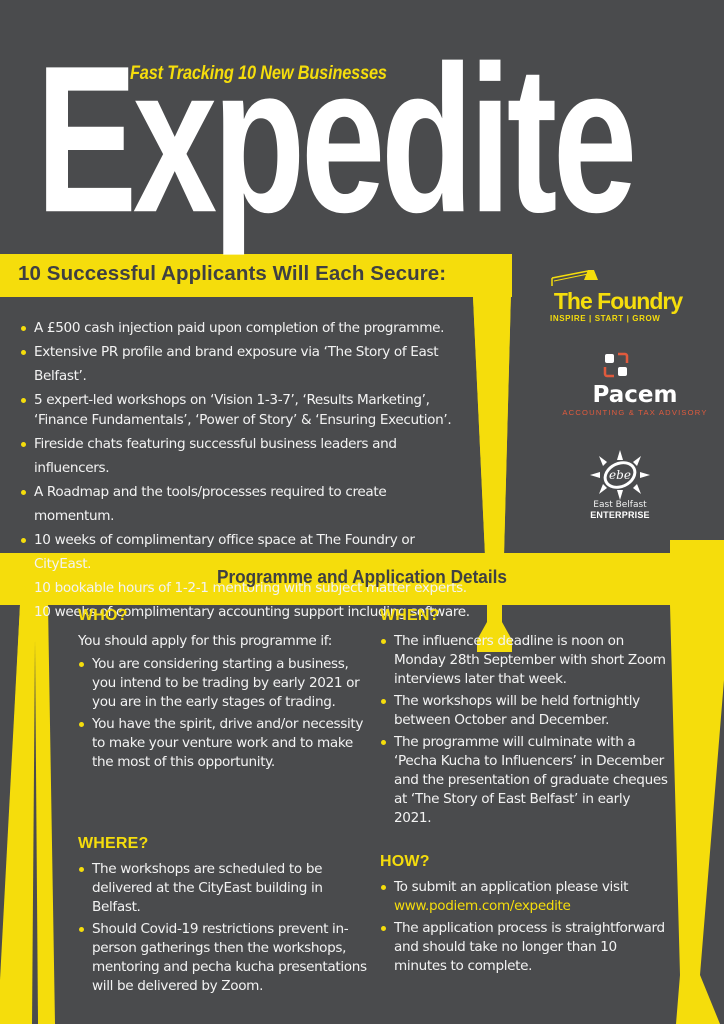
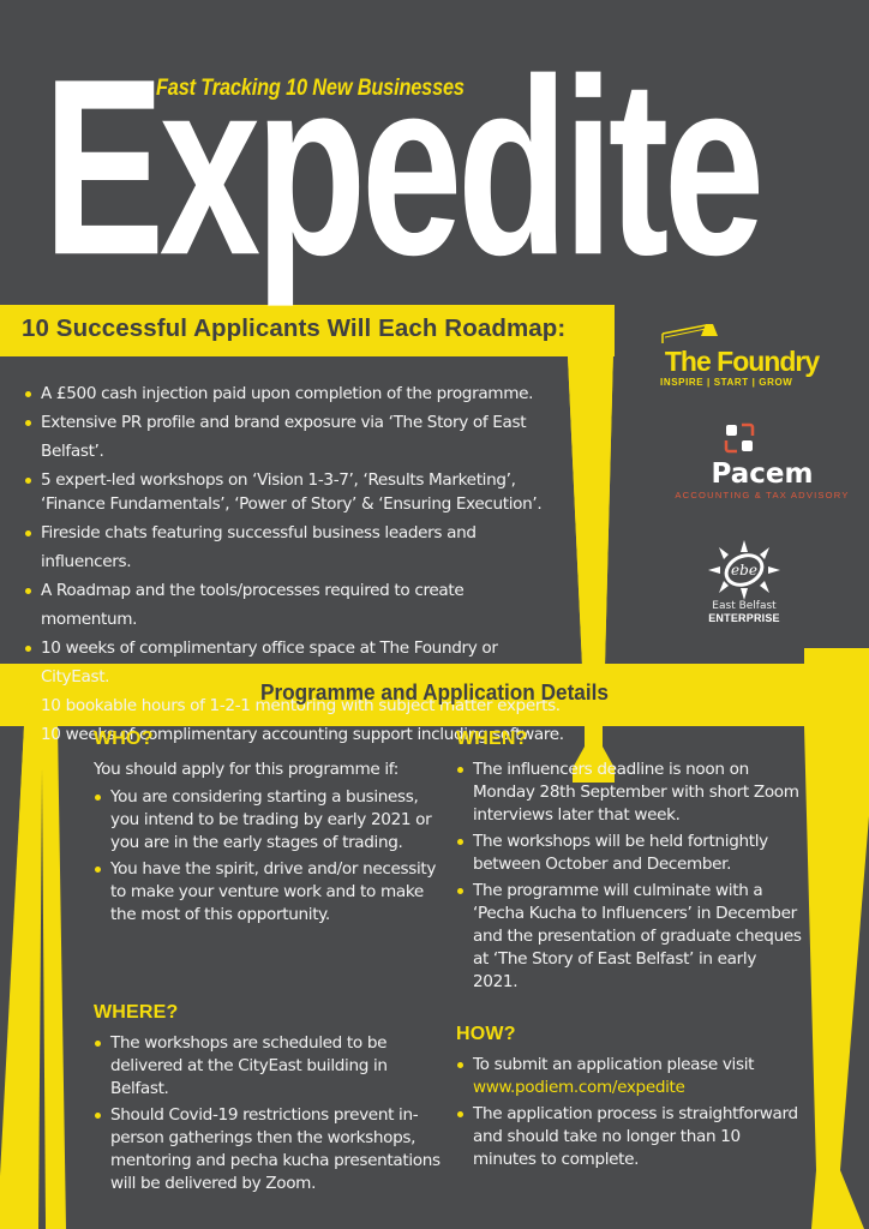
  Expedite
  Fast Tracking 10 New Businesses
- 10 Successful Applicants Will Each Secure:
+ 10 Successful Applicants Will Each Roadmap:
  A £500 cash injection paid upon completion of the programme.
  Extensive PR profile and brand exposure via ‘The Story of East Belfast’.
  5 expert-led workshops on ‘Vision 1-3-7’, ‘Results Marketing’, ‘Finance Fundamentals’, ‘Power of Story’ & ‘Ensuring Execution’.
  Fireside chats featuring successful business leaders and influencers.
  A Roadmap and the tools/processes required to create momentum.
  10 weeks of complimentary office space at The Foundry or CityEast.
  10 bookable hours of 1-2-1 mentoring with subject matter experts.
  10 weeks of complimentary accounting support including software.
  The Foundry
  INSPIRE | START | GROW
  Pacem
  ACCOUNTING & TAX ADVISORY
  ebe
  East Belfast
  ENTERPRISE
  Programme and Application Details
  WHO?
  You should apply for this programme if:
  You are considering starting a business, you intend to be trading by early 2021 or you are in the early stages of trading.
  You have the spirit, drive and/or necessity to make your venture work and to make the most of this opportunity.
  WHERE?
  The workshops are scheduled to be delivered at the CityEast building in Belfast.
  Should Covid-19 restrictions prevent in-person gatherings then the workshops, mentoring and pecha kucha presentations will be delivered by Zoom.
  WHEN?
  The influencers deadline is noon on Monday 28th September with short Zoom interviews later that week.
  The workshops will be held fortnightly between October and December.
  The programme will culminate with a ‘Pecha Kucha to Influencers’ in December and the presentation of graduate cheques at ‘The Story of East Belfast’ in early 2021.
  HOW?
  To submit an application please visit
  www.podiem.com/expedite
  The application process is straightforward and should take no longer than 10 minutes to complete.
